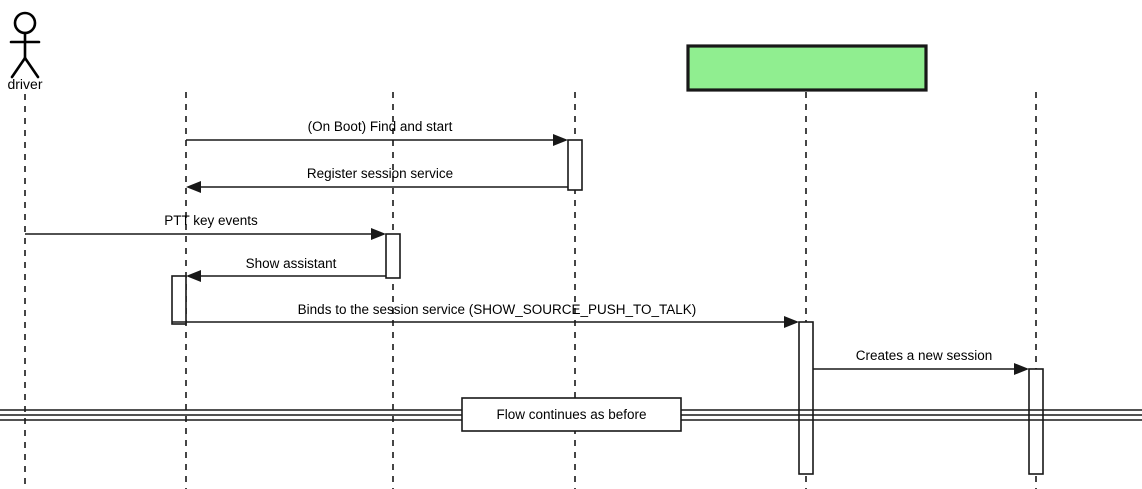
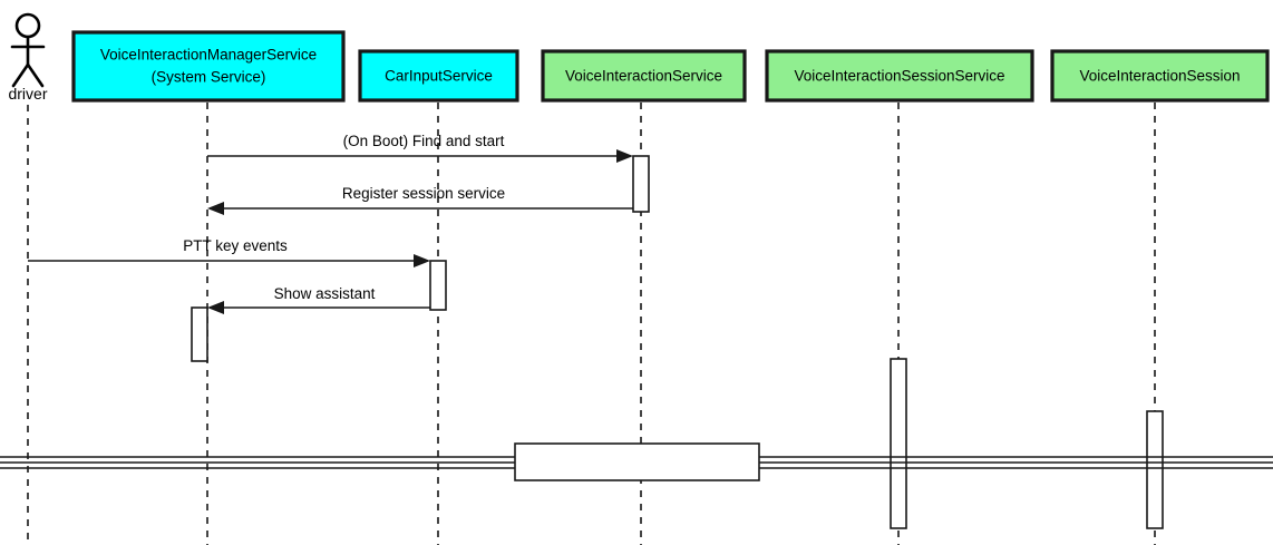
  driver
+ VoiceInteractionManagerService
+ (System Service)
+ CarInputService
+ VoiceInteractionService
+ VoiceInteractionSessionService
+ VoiceInteractionSession
  (On Boot) Find and start
  Register session service
  PTT key events
  Show assistant
- Binds to the session service (SHOW_SOURCE_PUSH_TO_TALK)
- Creates a new session
- Flow continues as before
